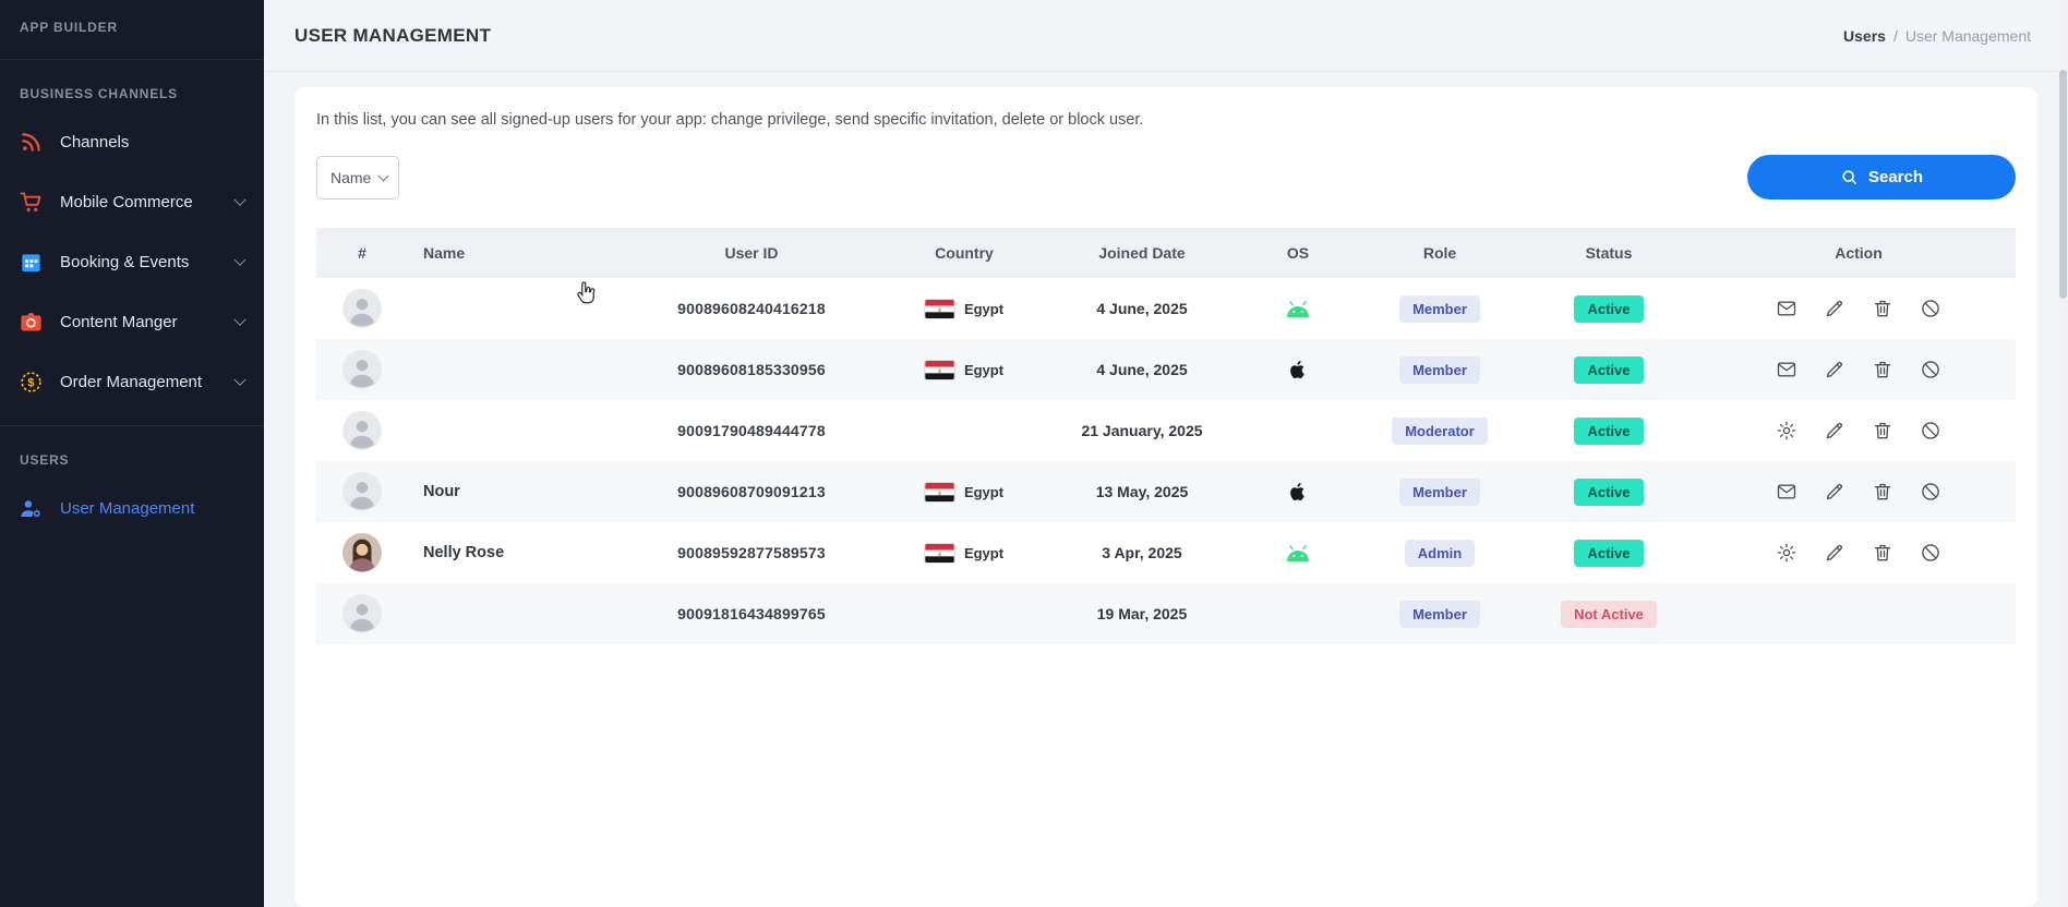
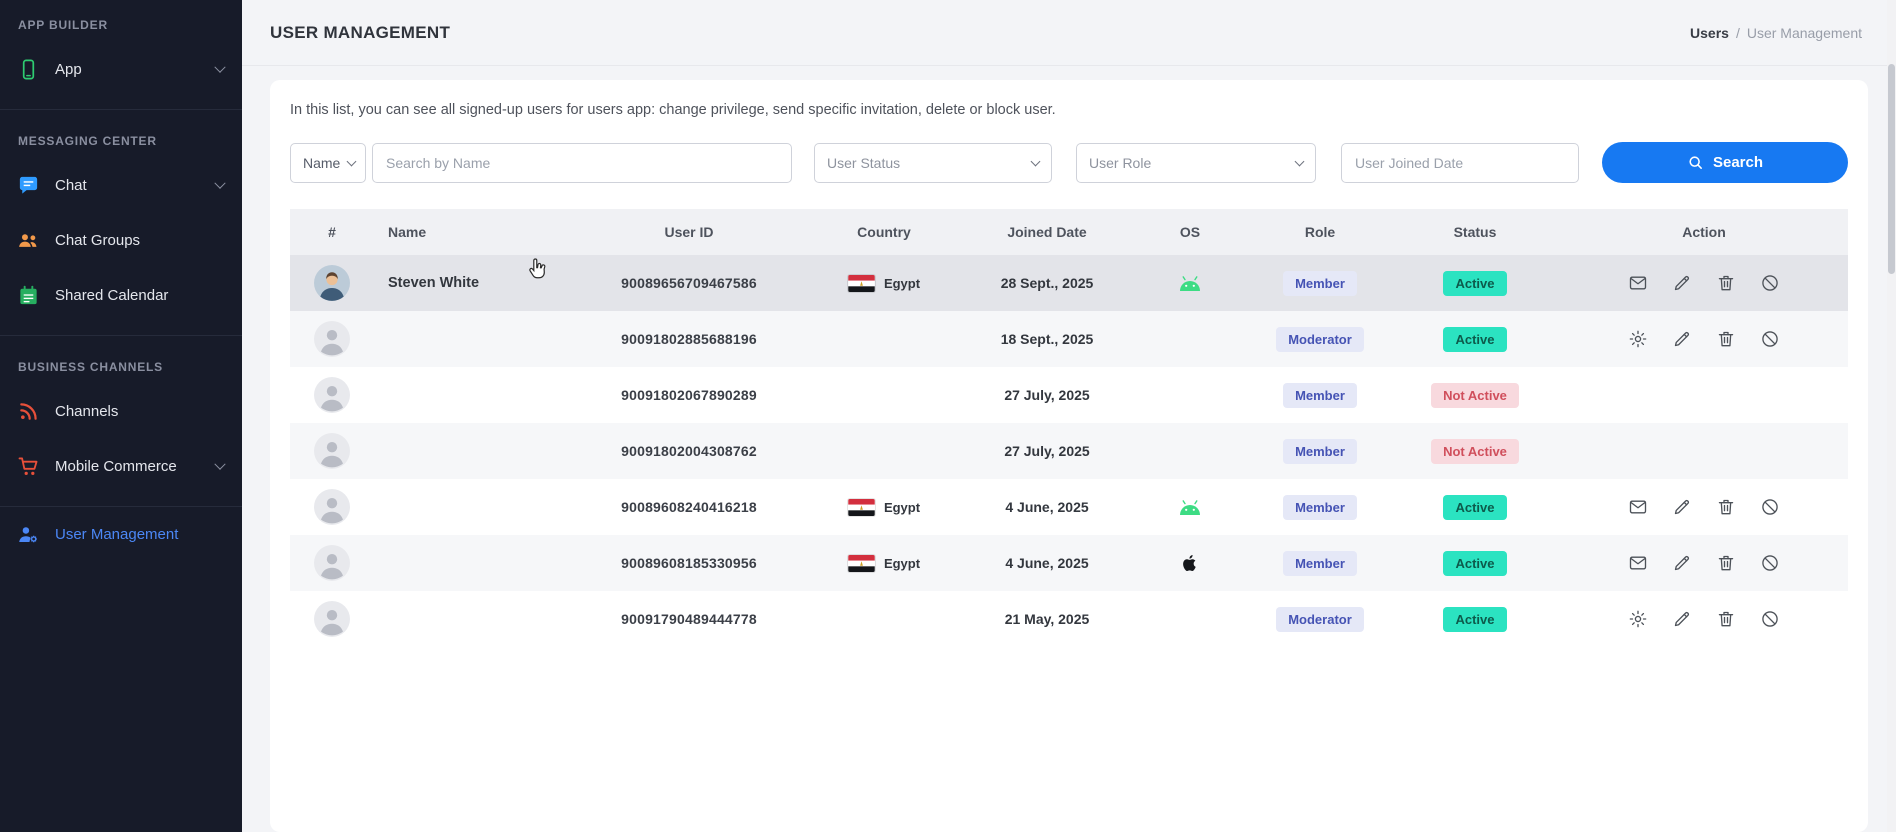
  APP BUILDER
+ App
+ MESSAGING CENTER
+ Chat
+ Chat Groups
+ Shared Calendar
  BUSINESS CHANNELS
  Channels
  Mobile Commerce
- Booking & Events
- Content Manger
- $
- Order Management
- USERS
  User Management
  USER MANAGEMENT
  Users
  /
  User Management
- In this list, you can see all signed-up users for your app: change privilege, send specific invitation, delete or block user.
+ In this list, you can see all signed-up users for users app: change privilege, send specific invitation, delete or block user.
  Name
+ Search by Name
+ User Status
+ User Role
+ User Joined Date
  Search
  #	Name	User ID	Country	Joined Date	OS	Role	Status	Action
+ 	Steven White	90089656709467586	Egypt	28 Sept., 2025		Member	Active
+ 		90091802885688196		18 Sept., 2025		Moderator	Active
+ 		90091802067890289		27 July, 2025		Member	Not Active
+ 		90091802004308762		27 July, 2025		Member	Not Active
  		90089608240416218	Egypt	4 June, 2025		Member	Active
  		90089608185330956	Egypt	4 June, 2025		Member	Active
- 		90091790489444778		21 January, 2025		Moderator	Active
+ 		90091790489444778		21 May, 2025		Moderator	Active
- 	Nour	90089608709091213	Egypt	13 May, 2025		Member	Active
- 	Nelly Rose	90089592877589573	Egypt	3 Apr, 2025		Admin	Active
- 		90091816434899765		19 Mar, 2025		Member	Not Active
